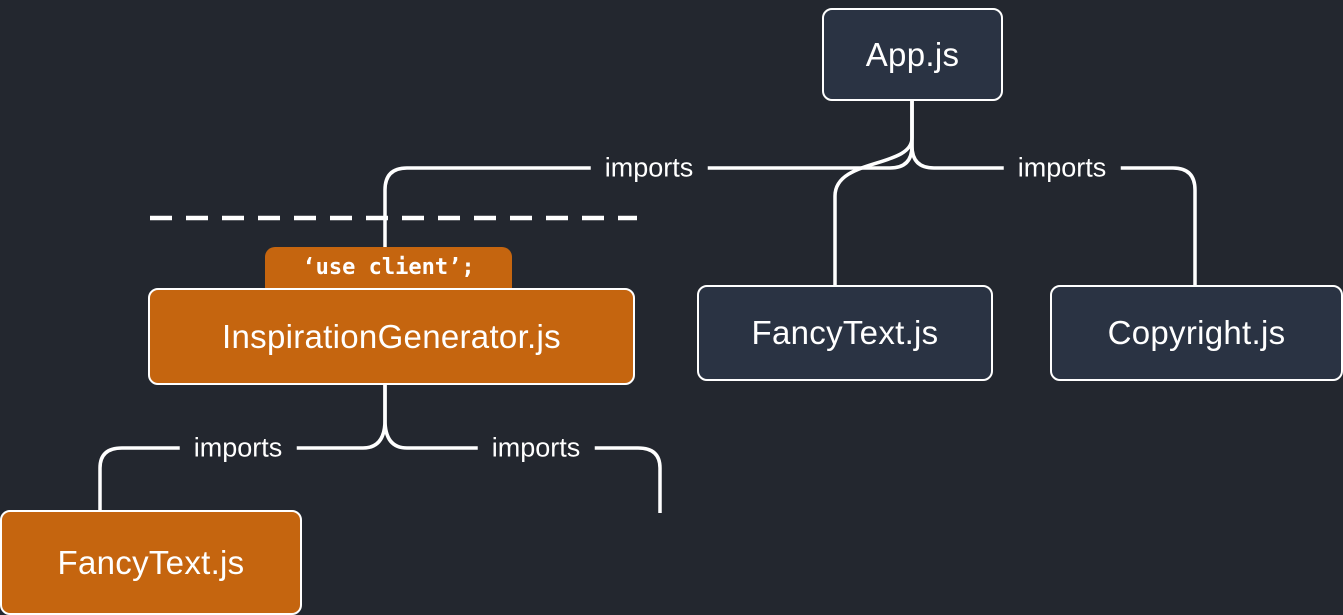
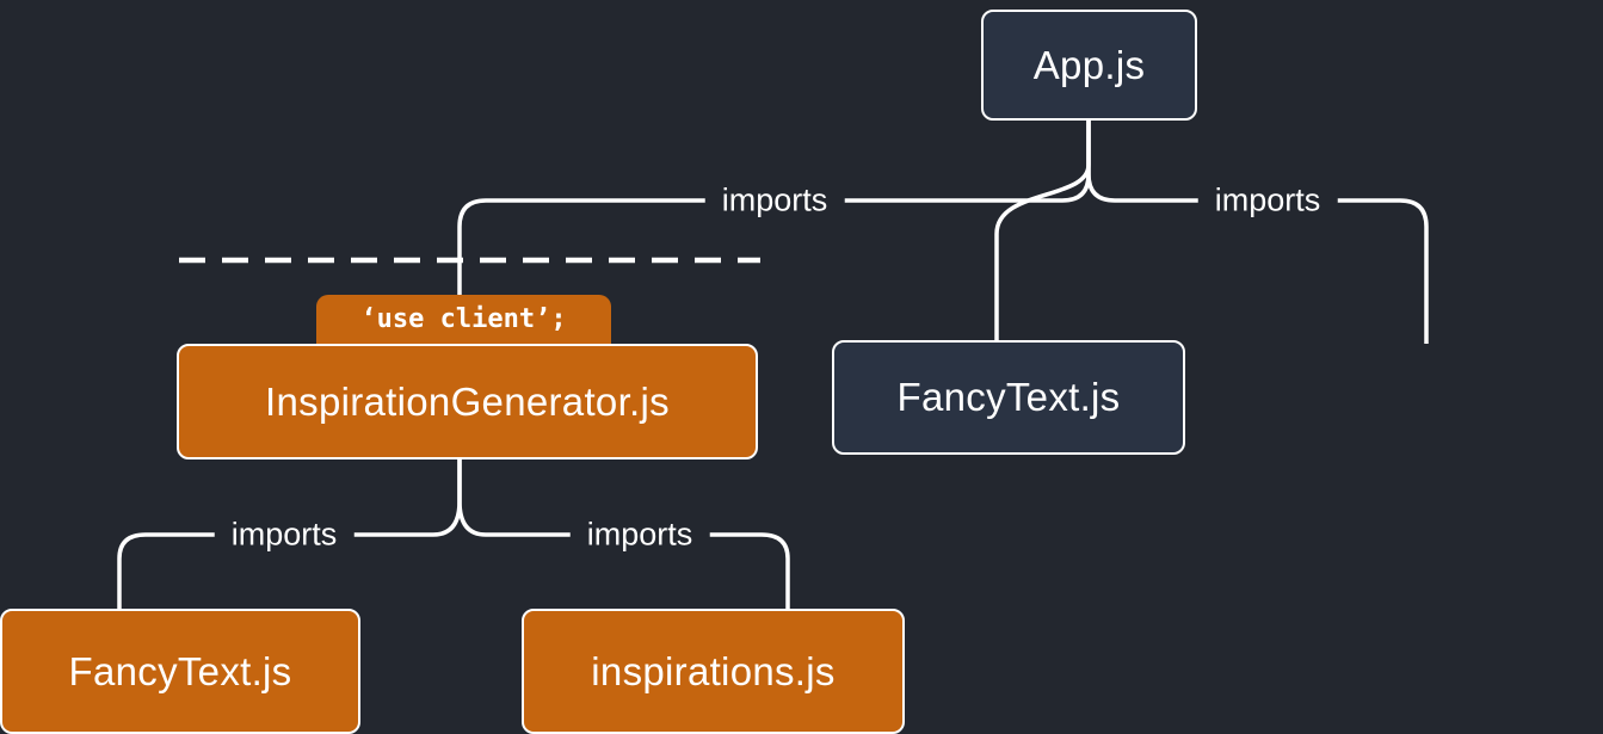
  imports
  imports
  imports
  imports
  ‘use client’;
  App.js
  InspirationGenerator.js
  FancyText.js
- Copyright.js
  FancyText.js
+ inspirations.js
